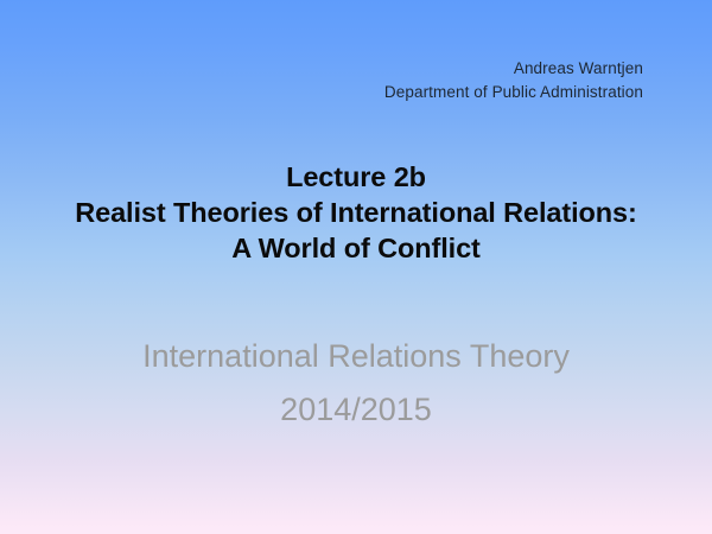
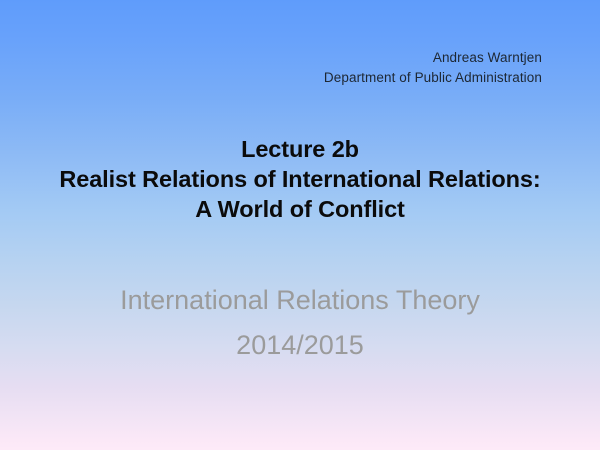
  Andreas Warntjen
  Department of Public Administration
  Lecture 2b
- Realist Theories of International Relations:
+ Realist Relations of International Relations:
  A World of Conflict
  International Relations Theory
  2014/2015
